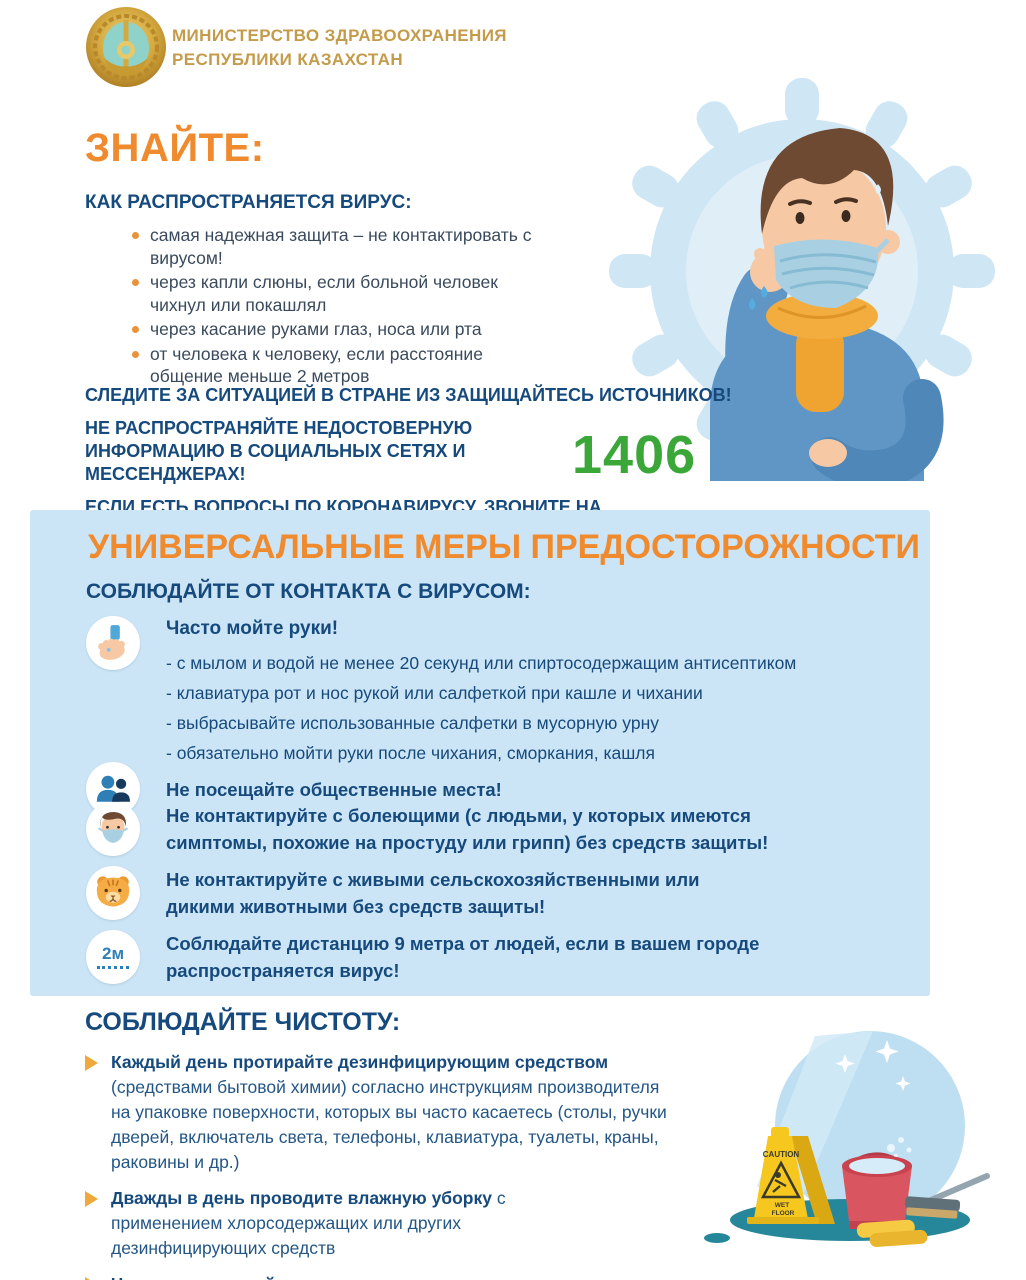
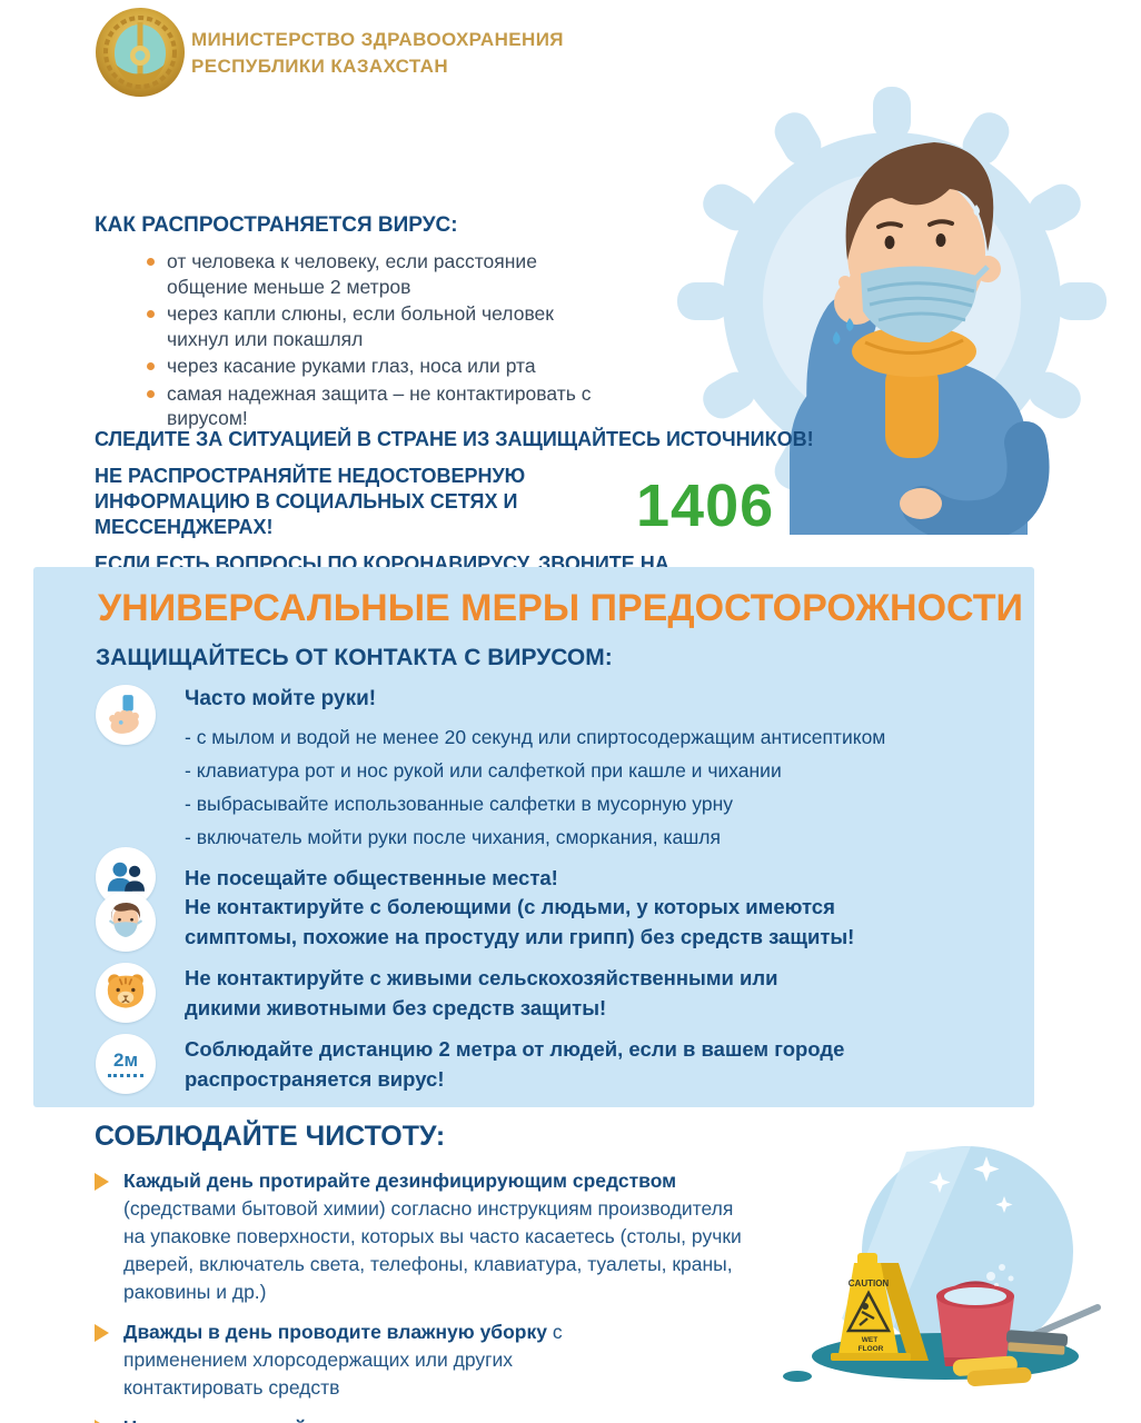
  МИНИСТЕРСТВО ЗДРАВООХРАНЕНИЯ
  РЕСПУБЛИКИ КАЗАХСТАН
- ЗНАЙТЕ:
  КАК РАСПРОСТРАНЯЕТСЯ ВИРУС:
- самая надежная защита – не контактировать с вирусом!
+ от человека к человеку, если расстояние общение меньше 2 метров
  через капли слюны, если больной человек чихнул или покашлял
  через касание руками глаз, носа или рта
- от человека к человеку, если расстояние общение меньше 2 метров
+ самая надежная защита – не контактировать с вирусом!
  СЛЕДИТЕ ЗА СИТУАЦИЕЙ В СТРАНЕ ИЗ ЗАЩИЩАЙТЕСЬ ИСТОЧНИКОВ!
  НЕ РАСПРОСТРАНЯЙТЕ НЕДОСТОВЕРНУЮ ИНФОРМАЦИЮ В СОЦИАЛЬНЫХ СЕТЯХ И МЕССЕНДЖЕРАХ!
  ЕСЛИ ЕСТЬ ВОПРОСЫ ПО КОРОНАВИРУСУ, ЗВОНИТЕ НА
  1406
  УНИВЕРСАЛЬНЫЕ МЕРЫ ПРЕДОСТОРОЖНОСТИ
- СОБЛЮДАЙТЕ ОТ КОНТАКТА С ВИРУСОМ:
+ ЗАЩИЩАЙТЕСЬ ОТ КОНТАКТА С ВИРУСОМ:
  Часто мойте руки!
  - с мылом и водой не менее 20 секунд или спиртосодержащим антисептиком
  - клавиатура рот и нос рукой или салфеткой при кашле и чихании
  - выбрасывайте использованные салфетки в мусорную урну
- - обязательно мойти руки после чихания, сморкания, кашля
+ - включатель мойти руки после чихания, сморкания, кашля
  Не посещайте общественные места!
  Не контактируйте с болеющими (с людьми, у которых имеются симптомы, похожие на простуду или грипп) без средств защиты!
  Не контактируйте с живыми сельскохозяйственными или дикими животными без средств защиты!
  2м
- Соблюдайте дистанцию 9 метра от людей, если в вашем городе распространяется вирус!
+ Соблюдайте дистанцию 2 метра от людей, если в вашем городе распространяется вирус!
  СОБЛЮДАЙТЕ ЧИСТОТУ:
  Каждый день протирайте дезинфицирующим средством (средствами бытовой химии) согласно инструкциям производителя на упаковке поверхности, которых вы часто касаетесь (столы, ручки дверей, включатель света, телефоны, клавиатура, туалеты, краны, раковины и др.)
- Дважды в день проводите влажную уборку с применением хлорсодержащих или других дезинфицирующих средств
+ Дважды в день проводите влажную уборку с применением хлорсодержащих или других контактировать средств
  CAUTION
